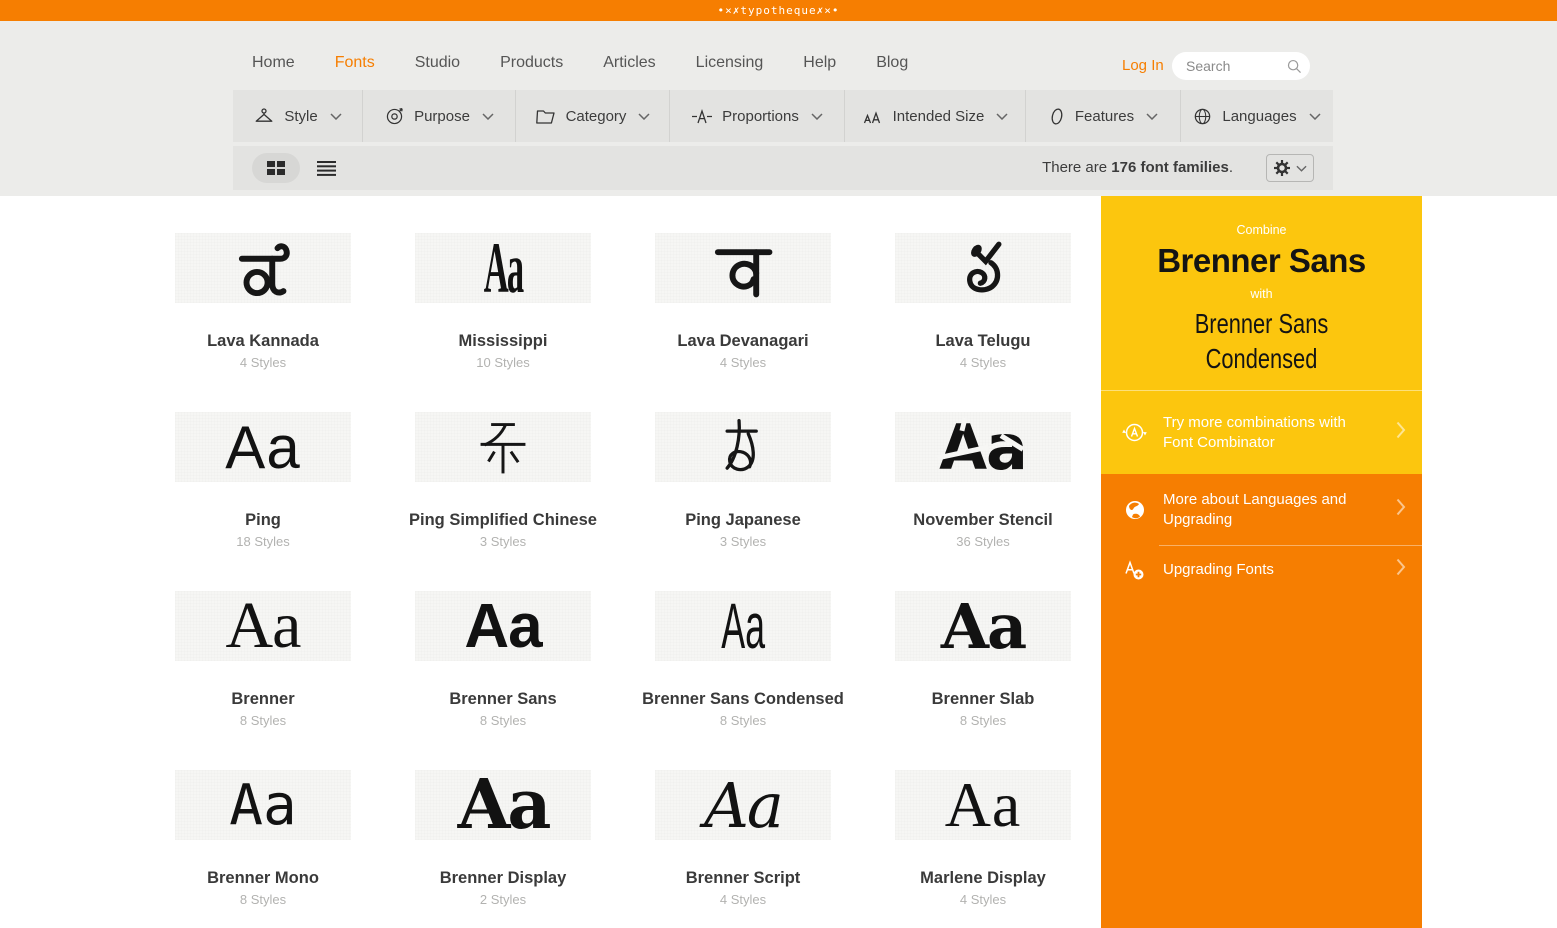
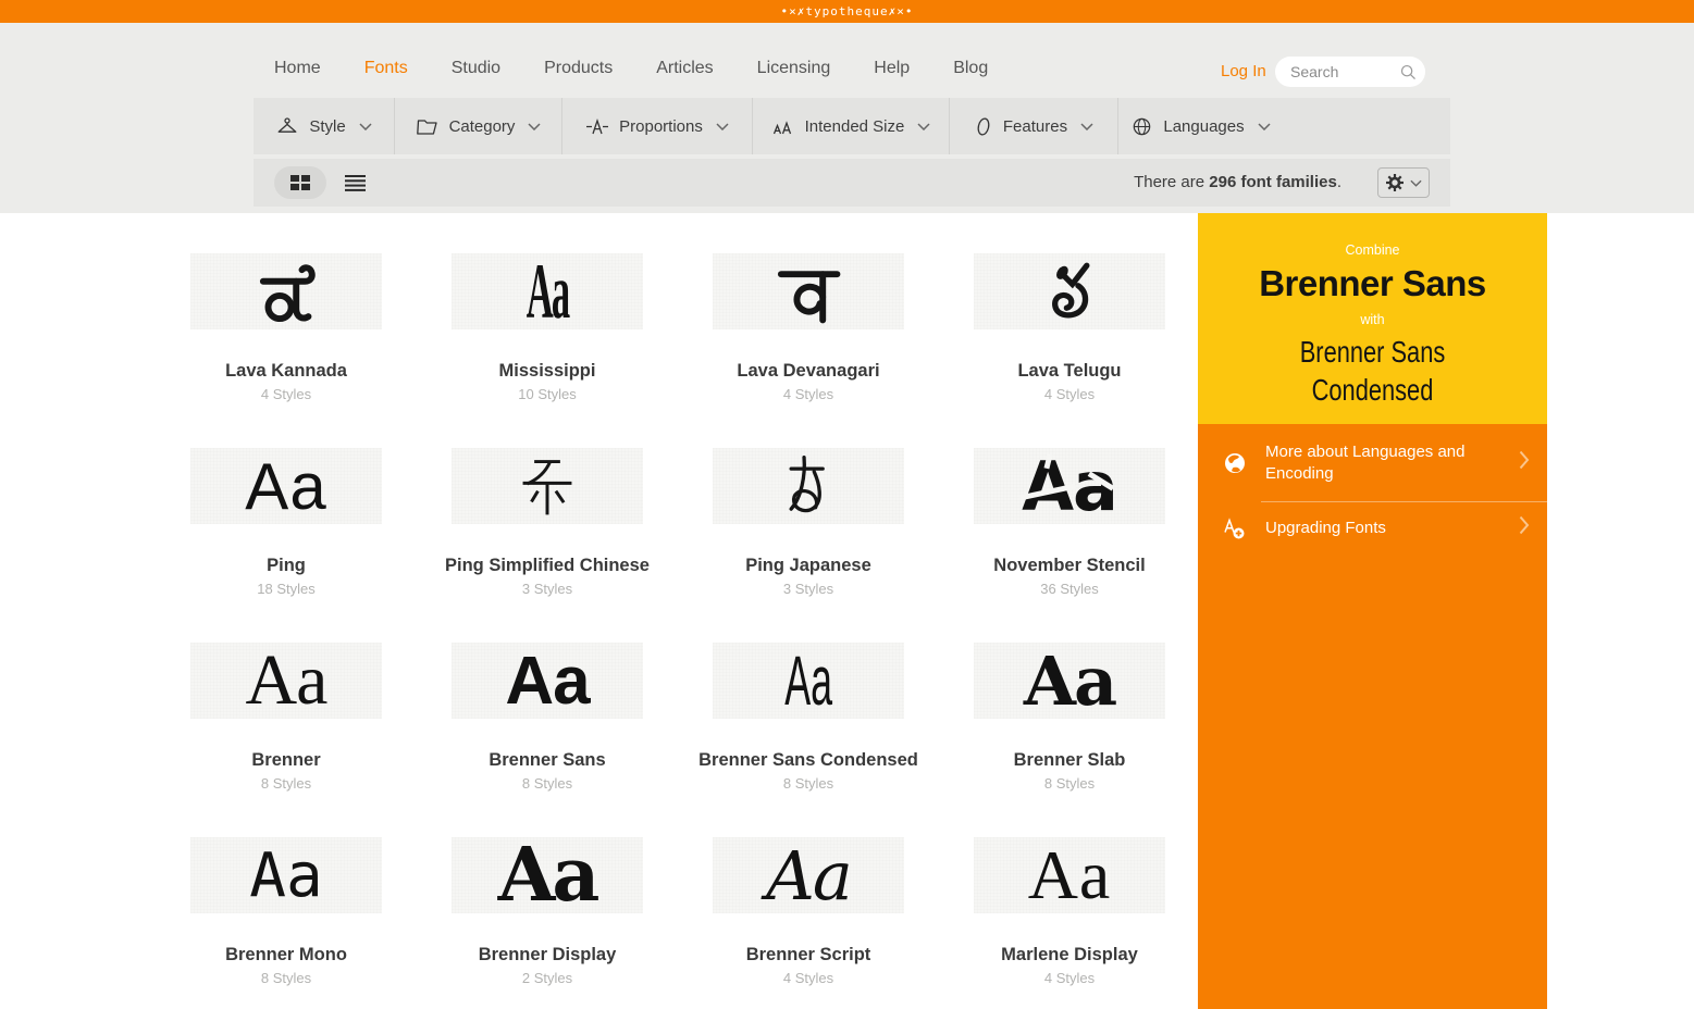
  •×✗typotheque✗×•
  Home
  Fonts
  Studio
  Products
  Articles
  Licensing
  Help
  Blog
  Log In
  Search
  Style
- Purpose
  Category
  Proportions
  Intended Size
  Features
  Languages
- There are 176 font families.
+ There are 296 font families.
  Lava Kannada
  4 Styles
  Aa
  Mississippi
  10 Styles
  Lava Devanagari
  4 Styles
  Lava Telugu
  4 Styles
  Aa
  Ping
  18 Styles
  Ping Simplified Chinese
  3 Styles
  Ping Japanese
  3 Styles
  Aa
  November Stencil
  36 Styles
  Aa
  Brenner
  8 Styles
  Aa
  Brenner Sans
  8 Styles
  Aa
  Brenner Sans Condensed
  8 Styles
  Aa
  Brenner Slab
  8 Styles
  Aa
  Brenner Mono
  8 Styles
  Aa
  Brenner Display
  2 Styles
  Aa
  Brenner Script
  4 Styles
  Aa
  Marlene Display
  4 Styles
  Combine
  Brenner Sans
  with
  Brenner Sans Condensed
- Try more combinations with Font Combinator
- More about Languages and Upgrading
+ More about Languages and Encoding
  Upgrading Fonts
